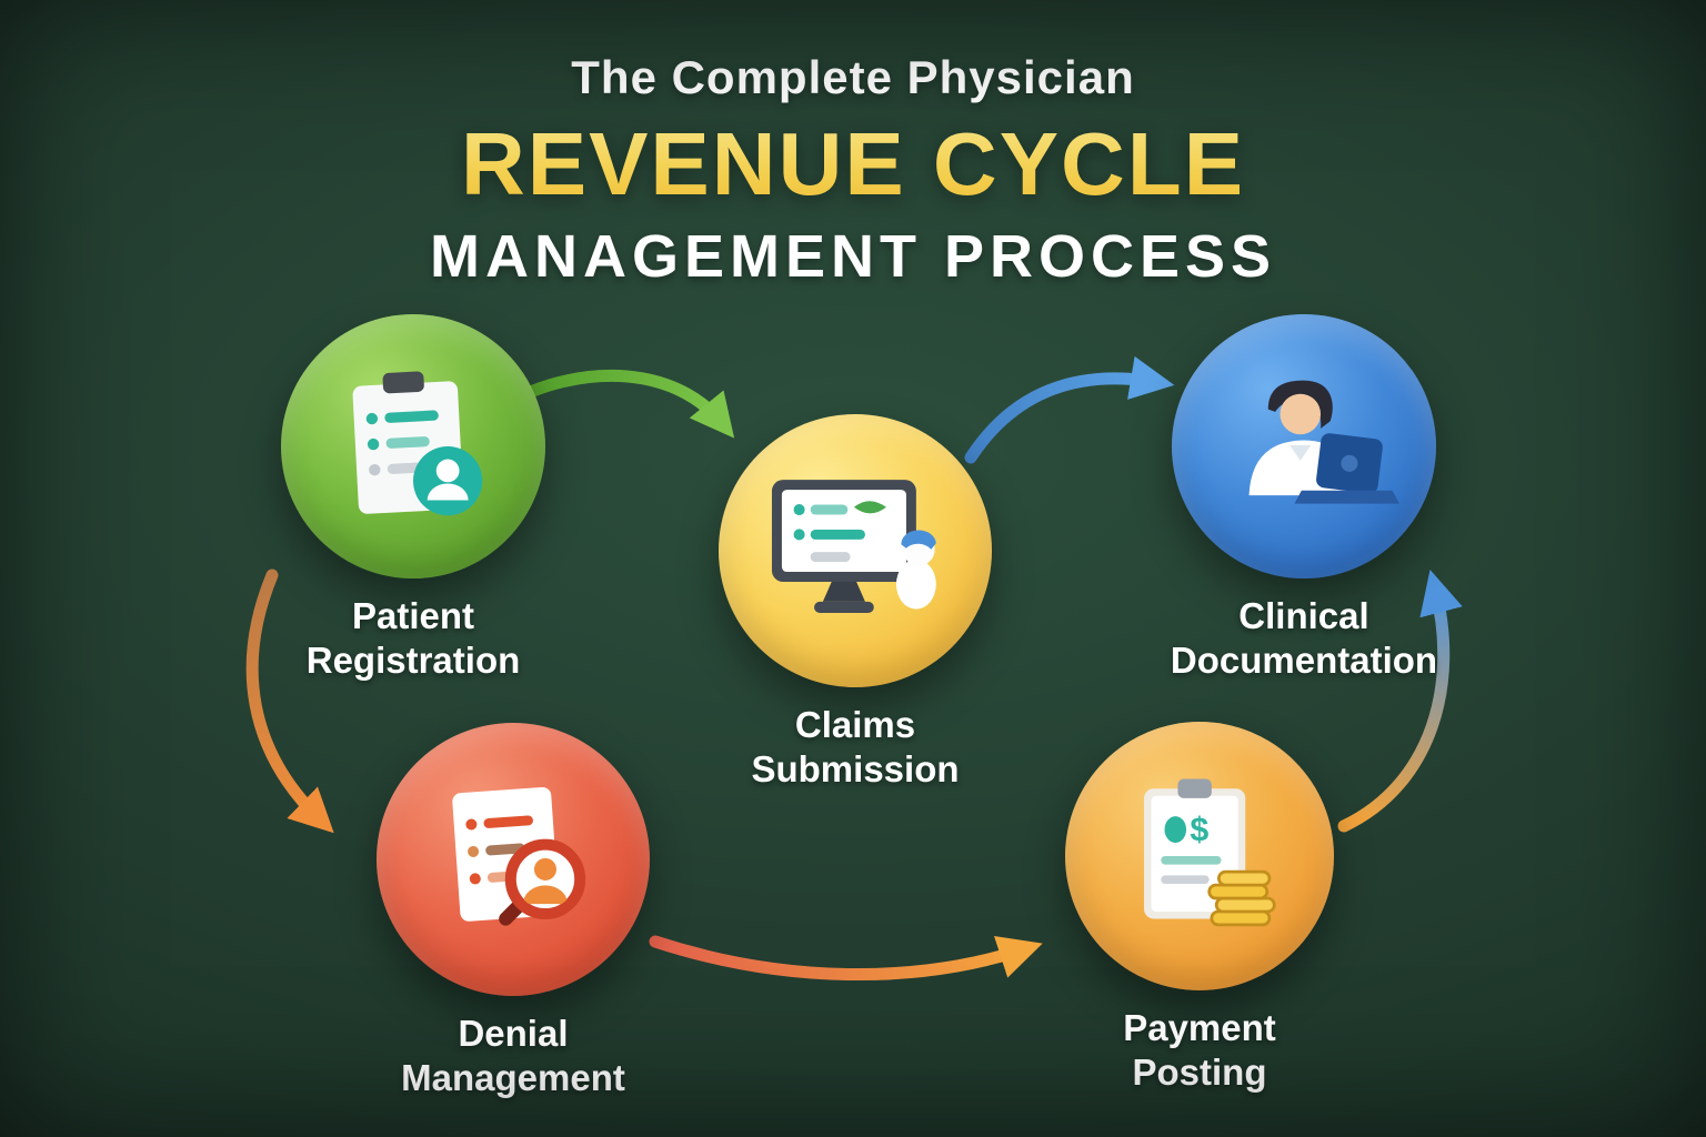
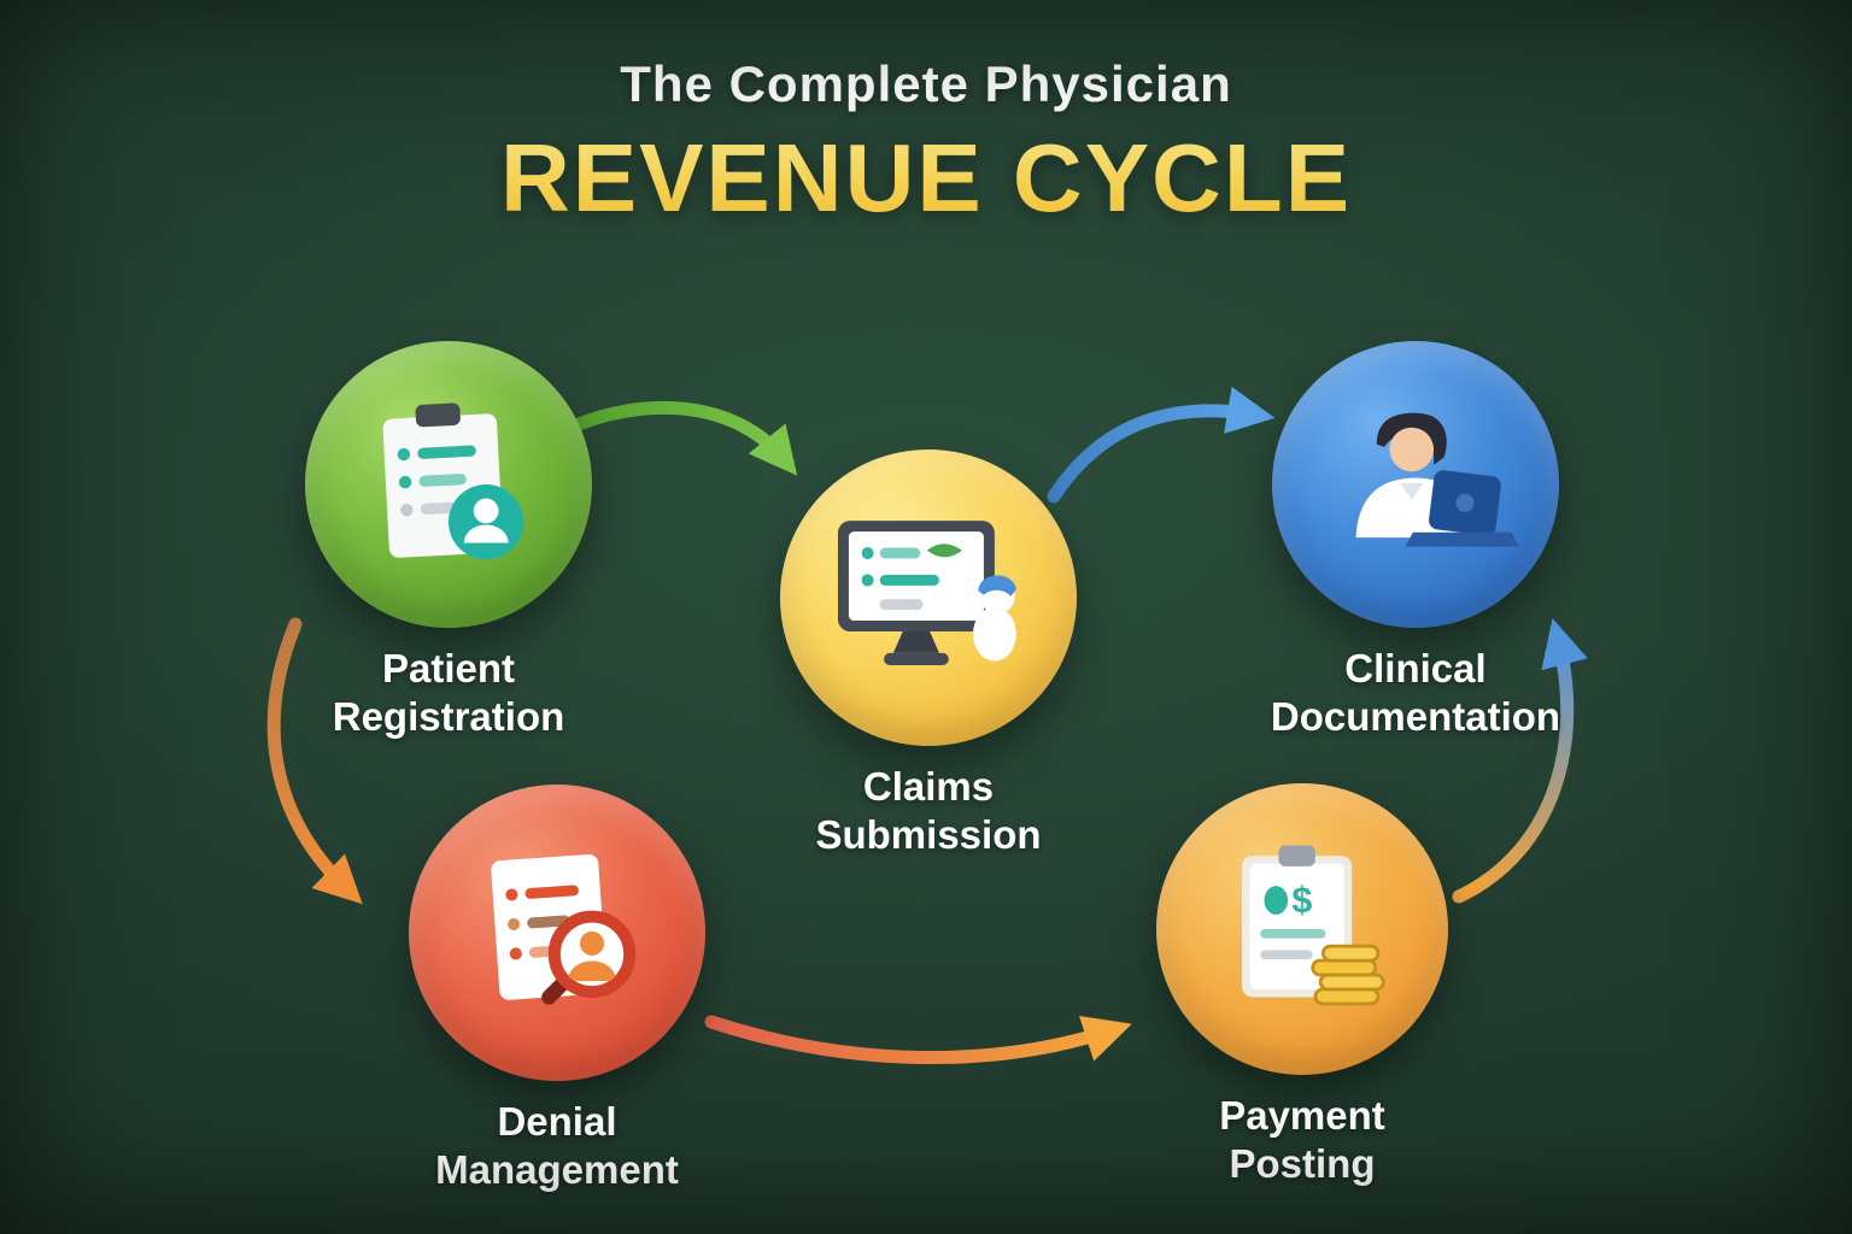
  The Complete Physician
  REVENUE CYCLE
- MANAGEMENT PROCESS
  Patient
  Registration
  Claims
  Submission
  Clinical
  Documentation
  $
  Payment
  Posting
  Denial
  Management
